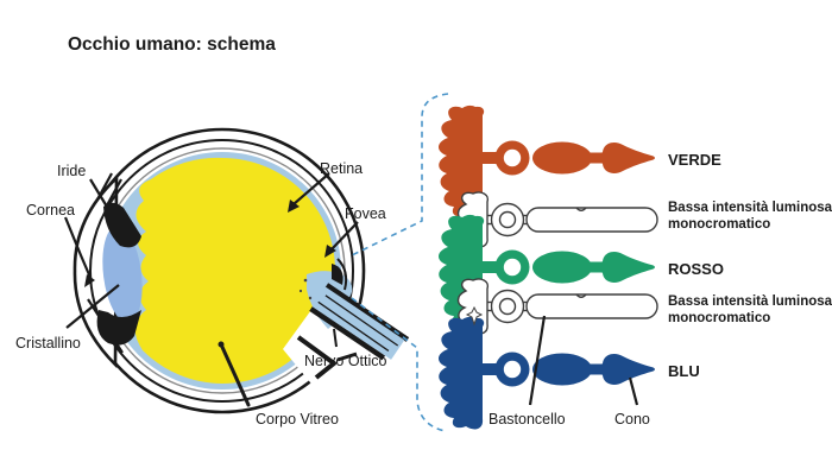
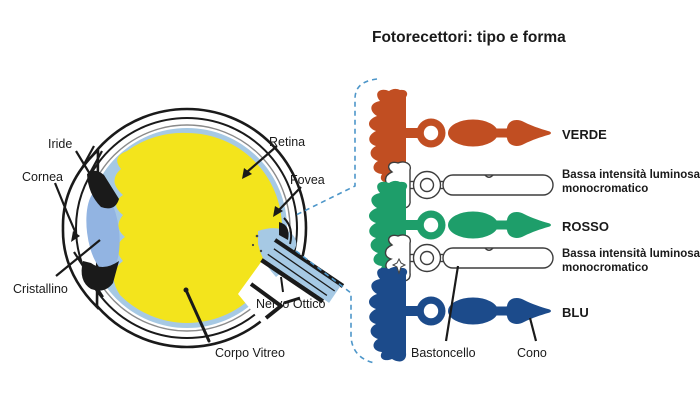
- Occhio umano: schema
  Iride
  Cornea
  Cristallino
  Retina
  Fovea
  Nervo Ottico
  Corpo Vitreo
+ Fotorecettori: tipo e forma
  VERDE
  Bassa intensità luminosa
  monocromatico
  ROSSO
  Bassa intensità luminosa
  monocromatico
  BLU
  Bastoncello
  Cono
